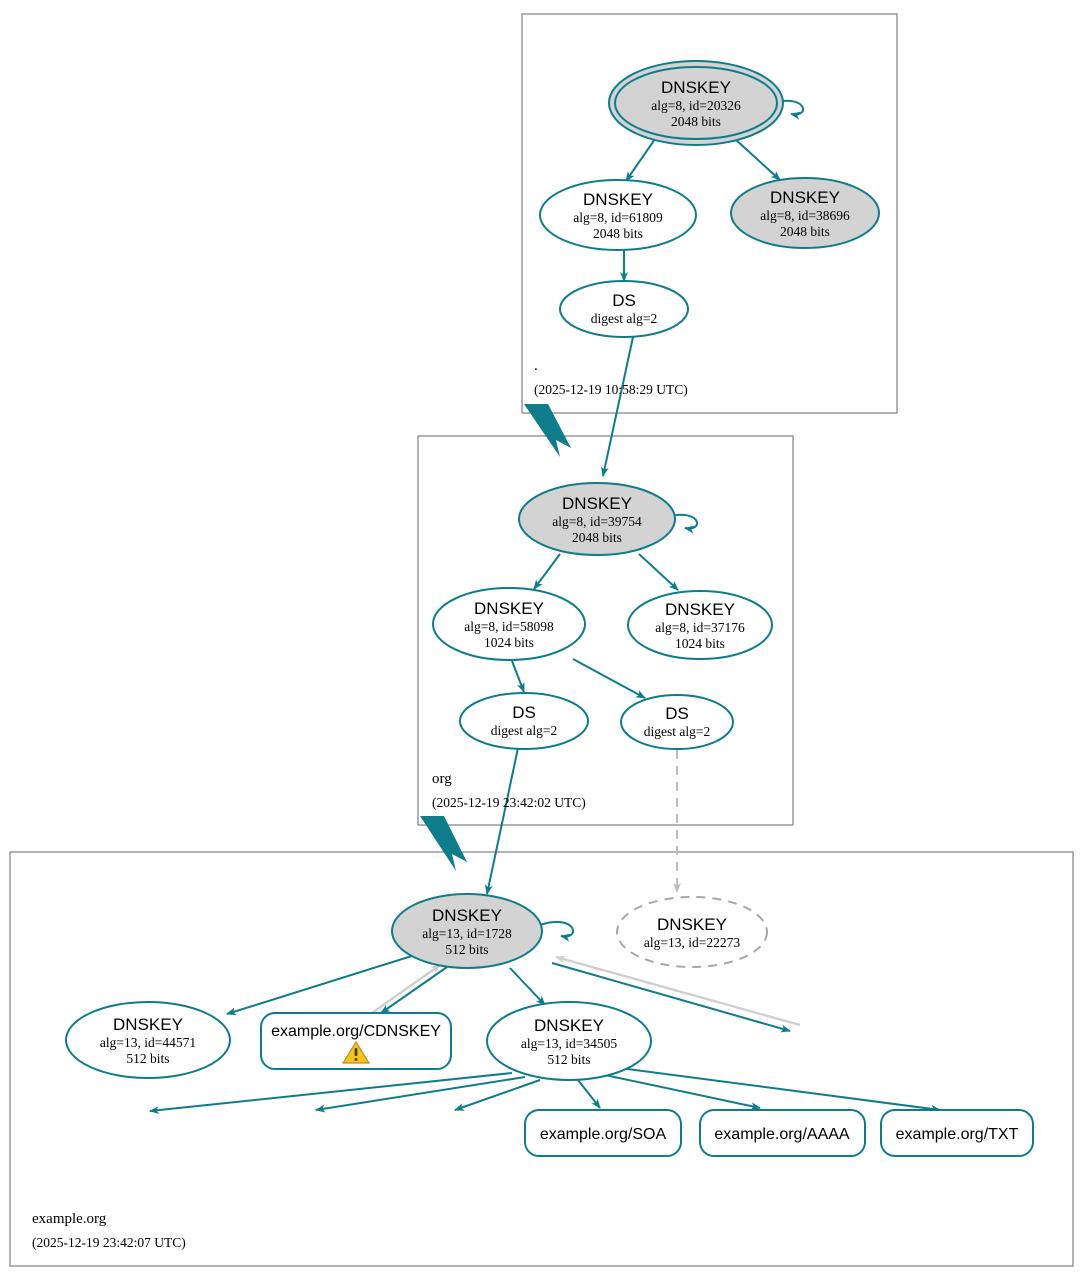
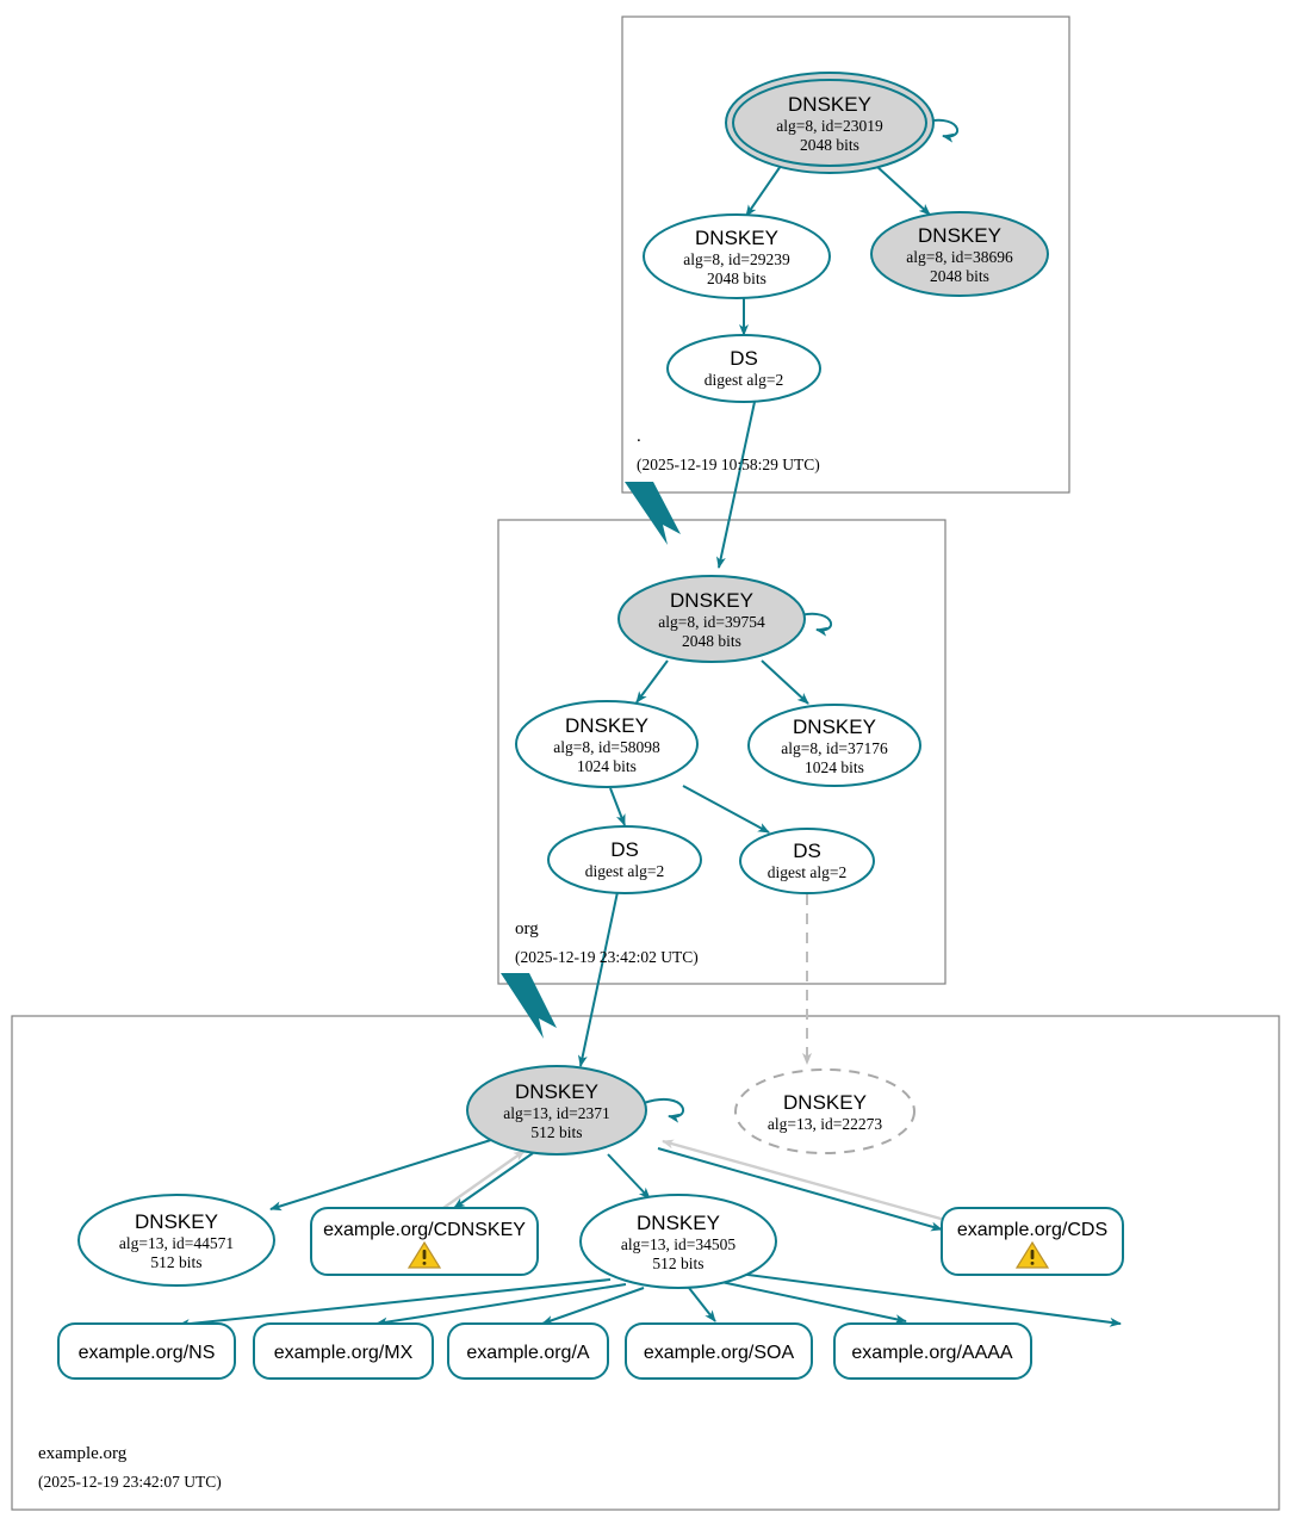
  DNSKEY
- alg=8, id=20326
+ alg=8, id=23019
  2048 bits
  DNSKEY
- alg=8, id=61809
+ alg=8, id=29239
  2048 bits
  DNSKEY
  alg=8, id=38696
  2048 bits
  DS
  digest alg=2
  .
  (2025-12-19 10:58:29 UTC)
  DNSKEY
  alg=8, id=39754
  2048 bits
  DNSKEY
  alg=8, id=58098
  1024 bits
  DNSKEY
  alg=8, id=37176
  1024 bits
  DS
  digest alg=2
  DS
  digest alg=2
  org
  (2025-12-19 23:42:02 UTC)
  DNSKEY
- alg=13, id=1728
+ alg=13, id=2371
  512 bits
  DNSKEY
  alg=13, id=22273
  DNSKEY
  alg=13, id=44571
  512 bits
  DNSKEY
  alg=13, id=34505
  512 bits
  example.org/CDNSKEY
+ example.org/CDS
+ example.org/NS
+ example.org/MX
+ example.org/A
  example.org/SOA
  example.org/AAAA
- example.org/TXT
  example.org
  (2025-12-19 23:42:07 UTC)
